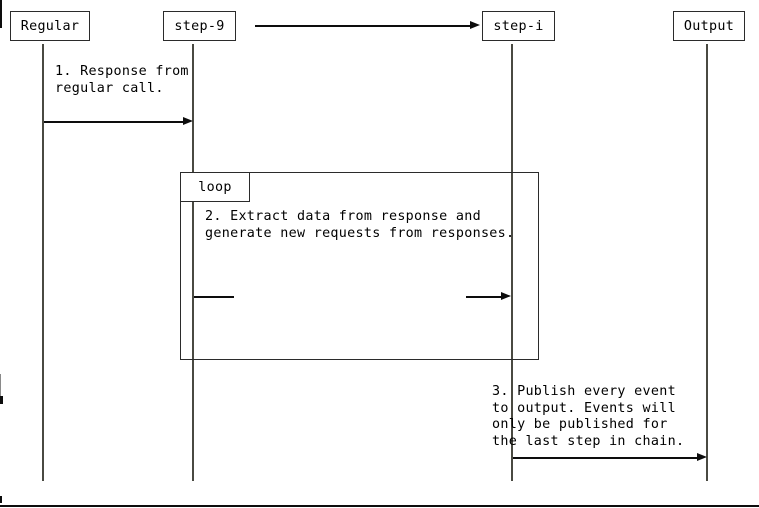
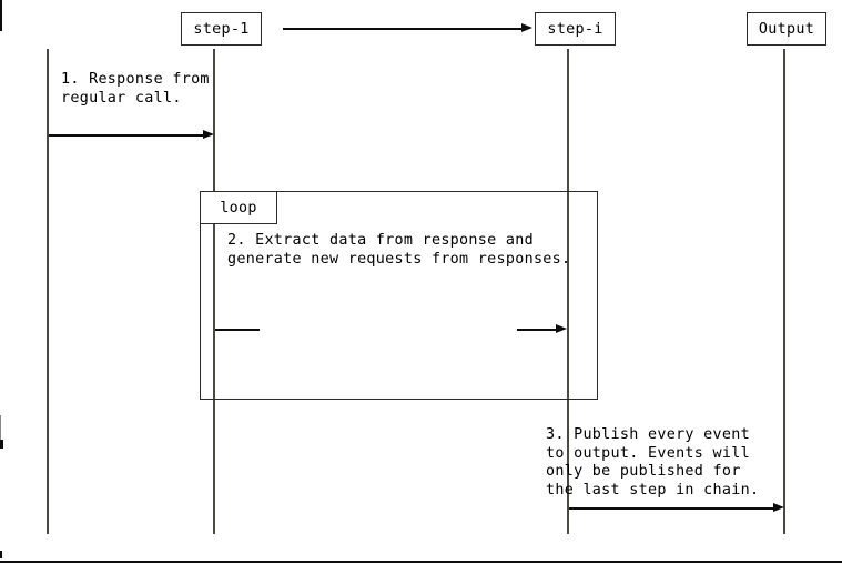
- Regular
- step-9
+ step-1
  step-i
  Output
  1. Response from
  regular call.
  loop
  2. Extract data from response and
  generate new requests from responses.
  3. Publish every event
  to output. Events will
  only be published for
  the last step in chain.
